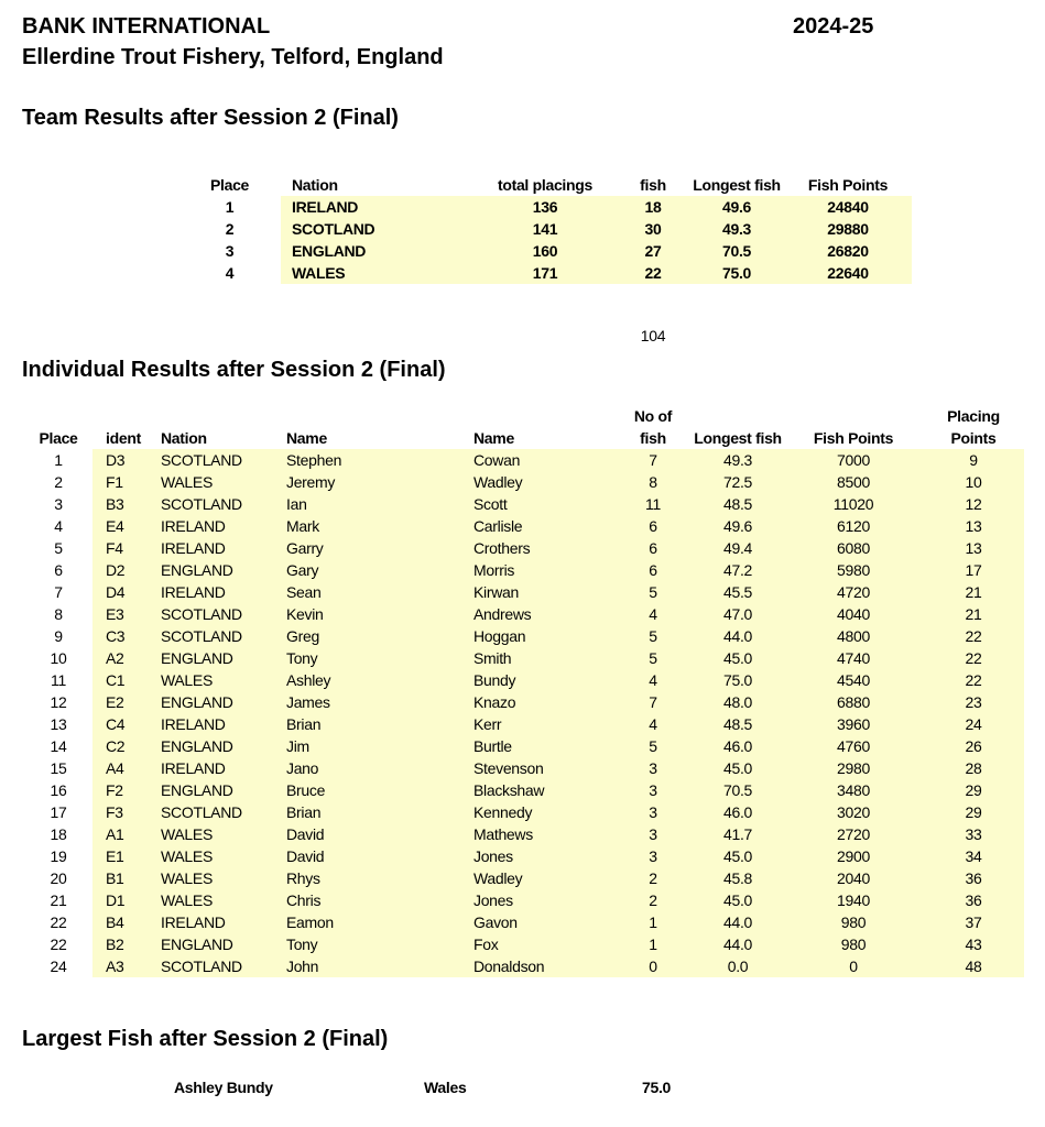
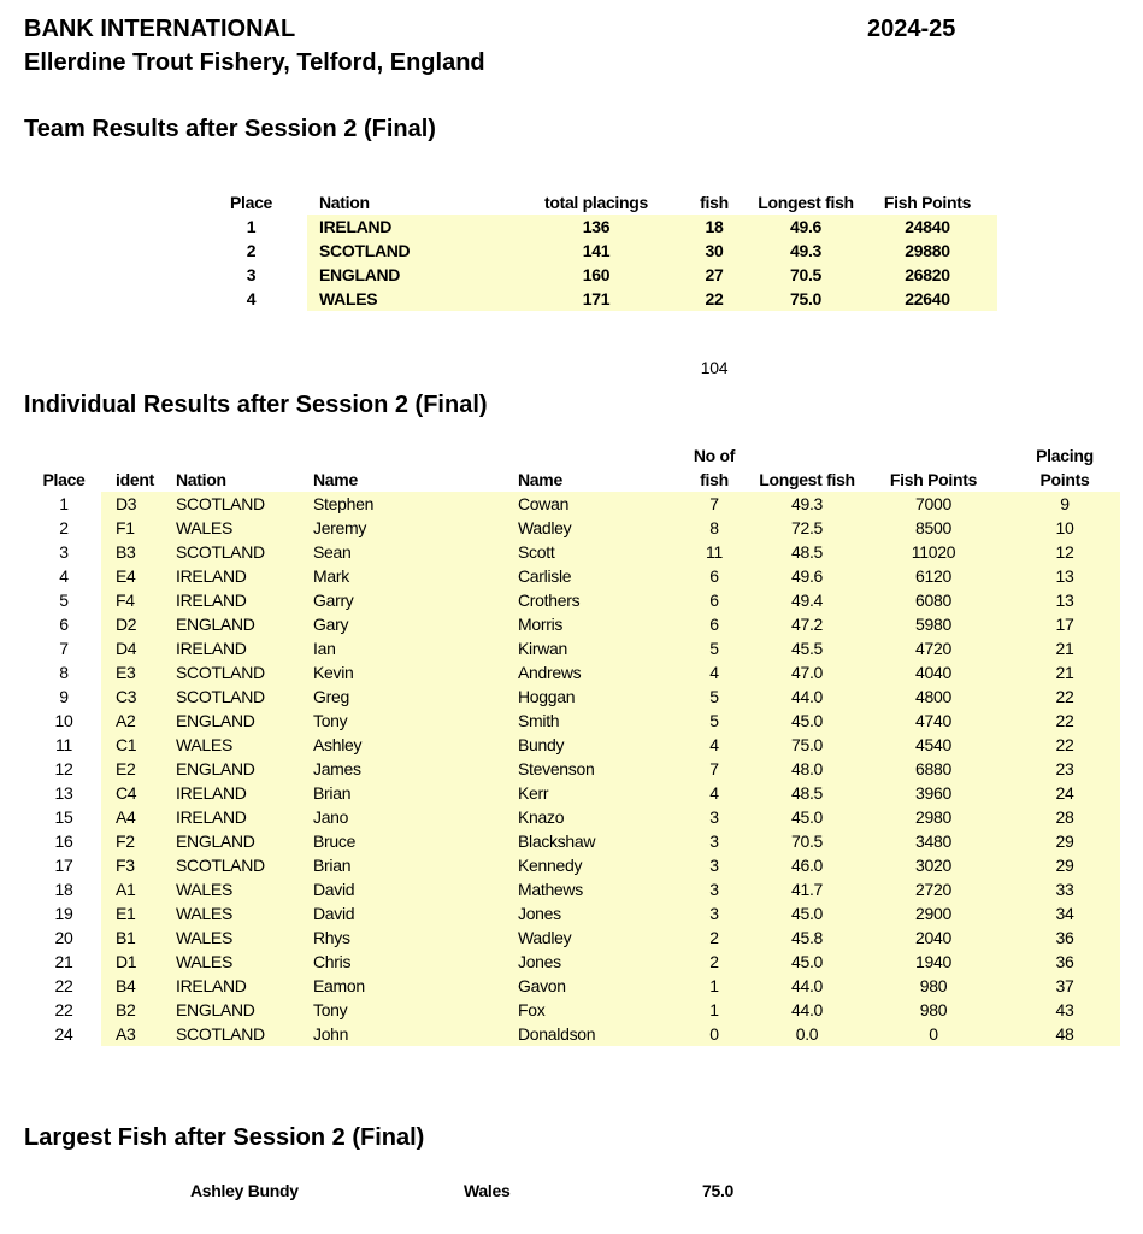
  BANK INTERNATIONAL
  2024-25
  Ellerdine Trout Fishery, Telford, England
  Team Results after Session 2 (Final)
  Place	Nation	total placings	fish	Longest fish	Fish Points
  1	IRELAND	136	18	49.6	24840
  2	SCOTLAND	141	30	49.3	29880
  3	ENGLAND	160	27	70.5	26820
  4	WALES	171	22	75.0	22640
  104
  Individual Results after Session 2 (Final)
  					No of			Placing
  Place	ident	Nation	Name	Name	fish	Longest fish	Fish Points	Points
  1	D3	SCOTLAND	Stephen	Cowan	7	49.3	7000	9
  2	F1	WALES	Jeremy	Wadley	8	72.5	8500	10
- 3	B3	SCOTLAND	Ian	Scott	11	48.5	11020	12
+ 3	B3	SCOTLAND	Sean	Scott	11	48.5	11020	12
  4	E4	IRELAND	Mark	Carlisle	6	49.6	6120	13
  5	F4	IRELAND	Garry	Crothers	6	49.4	6080	13
  6	D2	ENGLAND	Gary	Morris	6	47.2	5980	17
- 7	D4	IRELAND	Sean	Kirwan	5	45.5	4720	21
+ 7	D4	IRELAND	Ian	Kirwan	5	45.5	4720	21
  8	E3	SCOTLAND	Kevin	Andrews	4	47.0	4040	21
  9	C3	SCOTLAND	Greg	Hoggan	5	44.0	4800	22
  10	A2	ENGLAND	Tony	Smith	5	45.0	4740	22
  11	C1	WALES	Ashley	Bundy	4	75.0	4540	22
- 12	E2	ENGLAND	James	Knazo	7	48.0	6880	23
+ 12	E2	ENGLAND	James	Stevenson	7	48.0	6880	23
  13	C4	IRELAND	Brian	Kerr	4	48.5	3960	24
- 14	C2	ENGLAND	Jim	Burtle	5	46.0	4760	26
- 15	A4	IRELAND	Jano	Stevenson	3	45.0	2980	28
+ 15	A4	IRELAND	Jano	Knazo	3	45.0	2980	28
  16	F2	ENGLAND	Bruce	Blackshaw	3	70.5	3480	29
  17	F3	SCOTLAND	Brian	Kennedy	3	46.0	3020	29
  18	A1	WALES	David	Mathews	3	41.7	2720	33
  19	E1	WALES	David	Jones	3	45.0	2900	34
  20	B1	WALES	Rhys	Wadley	2	45.8	2040	36
  21	D1	WALES	Chris	Jones	2	45.0	1940	36
  22	B4	IRELAND	Eamon	Gavon	1	44.0	980	37
  22	B2	ENGLAND	Tony	Fox	1	44.0	980	43
  24	A3	SCOTLAND	John	Donaldson	0	0.0	0	48
  Largest Fish after Session 2 (Final)
  Ashley Bundy
  Wales
  75.0
